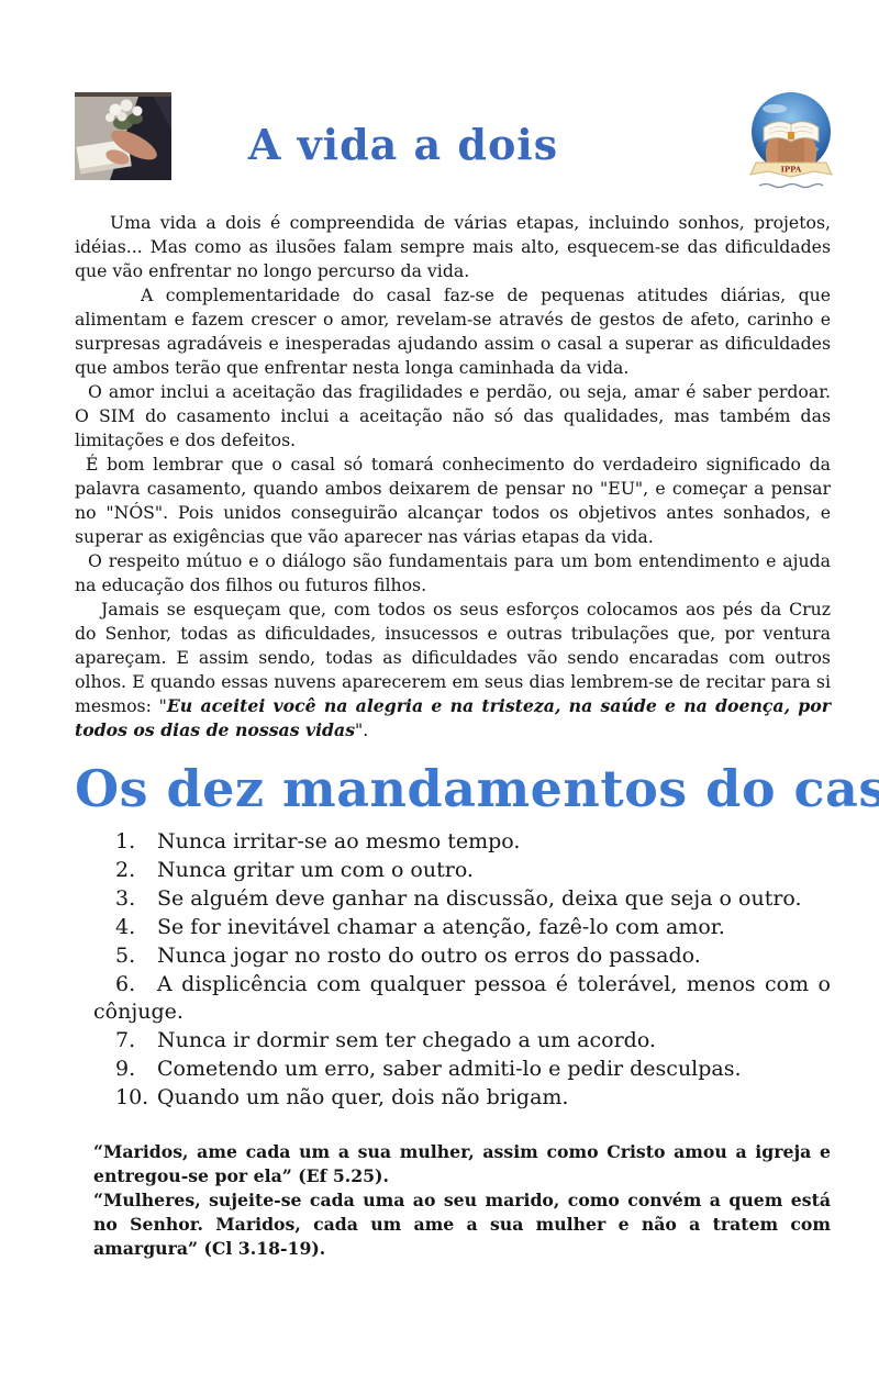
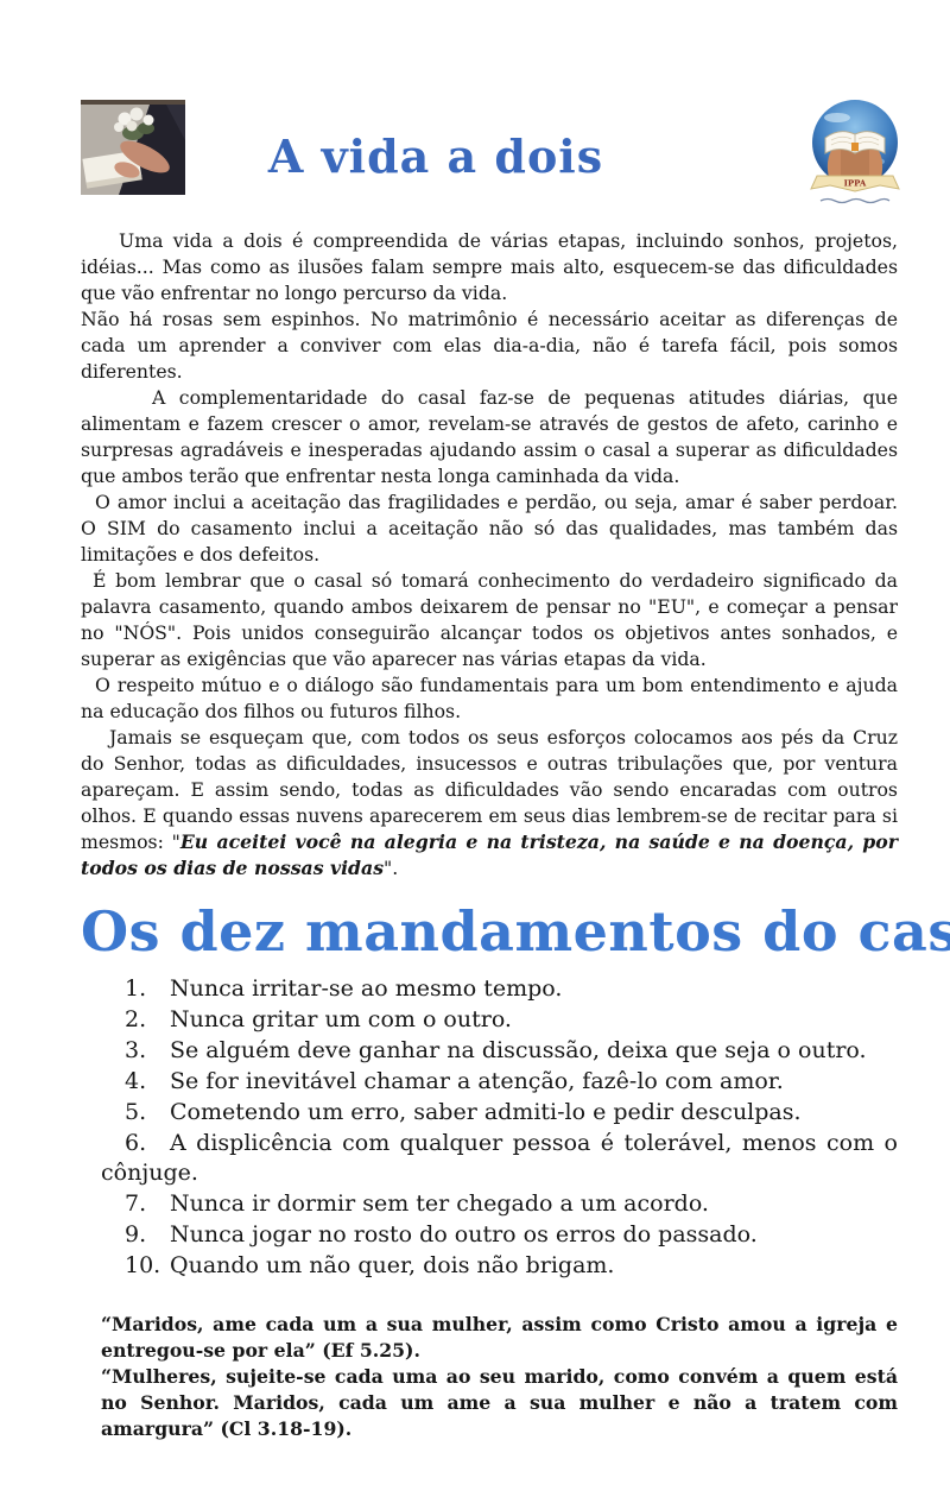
  A vida a dois
  IPPA
  Uma vida a dois é compreendida de várias etapas, incluindo sonhos, projetos, idéias... Mas como as ilusões falam sempre mais alto, esquecem-se das dificuldades que vão enfrentar no longo percurso da vida.
+ Não há rosas sem espinhos. No matrimônio é necessário aceitar as diferenças de cada um aprender a conviver com elas dia-a-dia, não é tarefa fácil, pois somos diferentes.
  A complementaridade do casal faz-se de pequenas atitudes diárias, que alimentam e fazem crescer o amor, revelam-se através de gestos de afeto, carinho e surpresas agradáveis e inesperadas ajudando assim o casal a superar as dificuldades que ambos terão que enfrentar nesta longa caminhada da vida.
  O amor inclui a aceitação das fragilidades e perdão, ou seja, amar é saber perdoar. O SIM do casamento inclui a aceitação não só das qualidades, mas também das limitações e dos defeitos.
  É bom lembrar que o casal só tomará conhecimento do verdadeiro significado da palavra casamento, quando ambos deixarem de pensar no "EU", e começar a pensar no "NÓS". Pois unidos conseguirão alcançar todos os objetivos antes sonhados, e superar as exigências que vão aparecer nas várias etapas da vida.
  O respeito mútuo e o diálogo são fundamentais para um bom entendimento e ajuda na educação dos filhos ou futuros filhos.
  Jamais se esqueçam que, com todos os seus esforços colocamos aos pés da Cruz do Senhor, todas as dificuldades, insucessos e outras tribulações que, por ventura apareçam. E assim sendo, todas as dificuldades vão sendo encaradas com outros olhos. E quando essas nuvens aparecerem em seus dias lembrem-se de recitar para si mesmos: "Eu aceitei você na alegria e na tristeza, na saúde e na doença, por todos os dias de nossas vidas".
  Os dez mandamentos do cas
  1. Nunca irritar-se ao mesmo tempo.
  2. Nunca gritar um com o outro.
  3. Se alguém deve ganhar na discussão, deixa que seja o outro.
  4. Se for inevitável chamar a atenção, fazê-lo com amor.
- 5. Nunca jogar no rosto do outro os erros do passado.
+ 5. Cometendo um erro, saber admiti-lo e pedir desculpas.
  6. A displicência com qualquer pessoa é tolerável, menos com o cônjuge.
  7. Nunca ir dormir sem ter chegado a um acordo.
- 9. Cometendo um erro, saber admiti-lo e pedir desculpas.
+ 9. Nunca jogar no rosto do outro os erros do passado.
  10. Quando um não quer, dois não brigam.
  “Maridos, ame cada um a sua mulher, assim como Cristo amou a igreja e entregou-se por ela” (Ef 5.25).
  “Mulheres, sujeite-se cada uma ao seu marido, como convém a quem está no Senhor. Maridos, cada um ame a sua mulher e não a tratem com amargura” (Cl 3.18-19).
